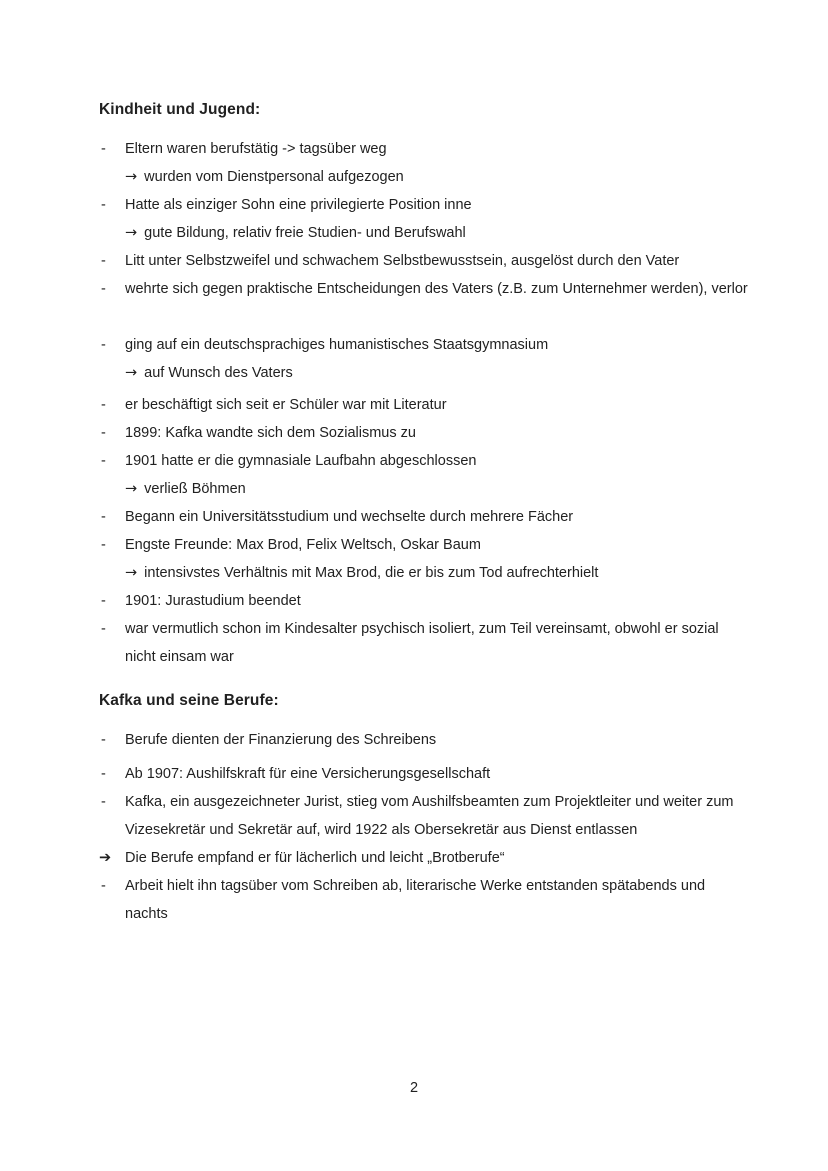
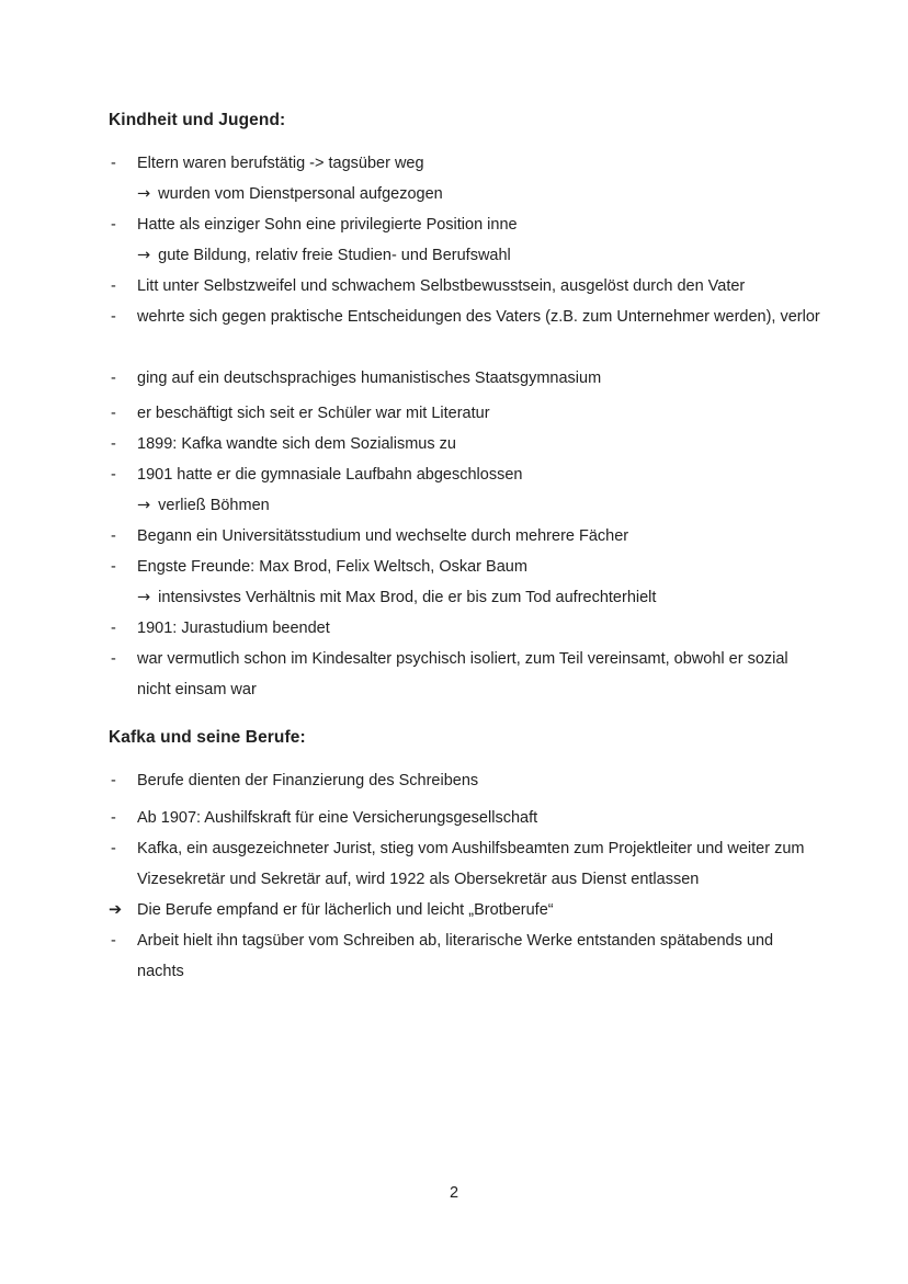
  Kindheit und Jugend:
  -
  Eltern waren berufstätig -> tagsüber weg
  → wurden vom Dienstpersonal aufgezogen
  -
  Hatte als einziger Sohn eine privilegierte Position inne
  → gute Bildung, relativ freie Studien- und Berufswahl
  -
  Litt unter Selbstzweifel und schwachem Selbstbewusstsein, ausgelöst durch den Vater
  -
  wehrte sich gegen praktische Entscheidungen des Vaters (z.B. zum Unternehmer werden), verlor
  -
  ging auf ein deutschsprachiges humanistisches Staatsgymnasium
- → auf Wunsch des Vaters
  -
  er beschäftigt sich seit er Schüler war mit Literatur
  -
  1899: Kafka wandte sich dem Sozialismus zu
  -
  1901 hatte er die gymnasiale Laufbahn abgeschlossen
  → verließ Böhmen
  -
  Begann ein Universitätsstudium und wechselte durch mehrere Fächer
  -
  Engste Freunde: Max Brod, Felix Weltsch, Oskar Baum
  → intensivstes Verhältnis mit Max Brod, die er bis zum Tod aufrechterhielt
  -
  1901: Jurastudium beendet
  -
  war vermutlich schon im Kindesalter psychisch isoliert, zum Teil vereinsamt, obwohl er sozial
  nicht einsam war
  Kafka und seine Berufe:
  -
  Berufe dienten der Finanzierung des Schreibens
  -
  Ab 1907: Aushilfskraft für eine Versicherungsgesellschaft
  -
  Kafka, ein ausgezeichneter Jurist, stieg vom Aushilfsbeamten zum Projektleiter und weiter zum
  Vizesekretär und Sekretär auf, wird 1922 als Obersekretär aus Dienst entlassen
  ➔
  Die Berufe empfand er für lächerlich und leicht „Brotberufe“
  -
  Arbeit hielt ihn tagsüber vom Schreiben ab, literarische Werke entstanden spätabends und
  nachts
  2
